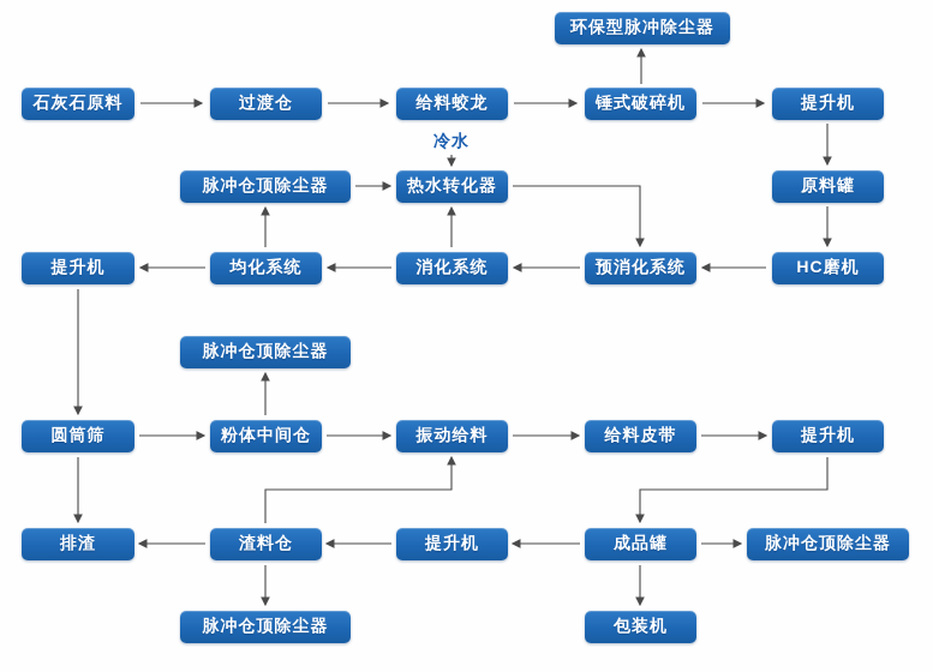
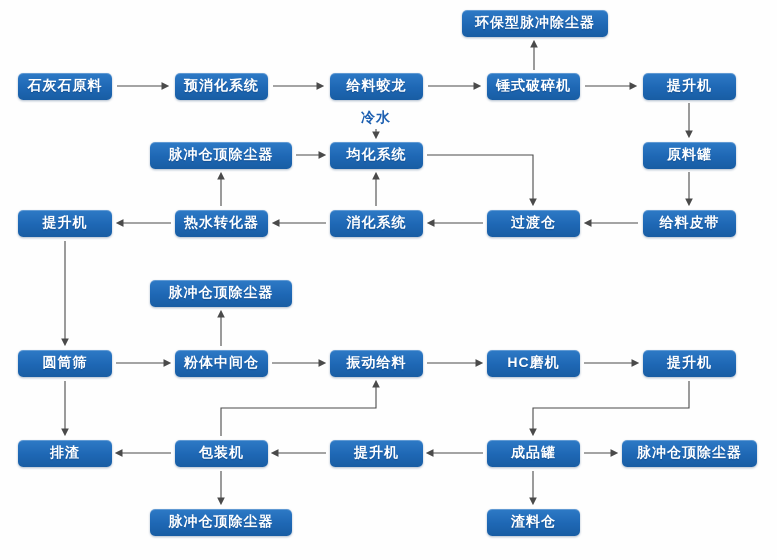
  石灰石原料
- 过渡仓
+ 预消化系统
  给料蛟龙
  锤式破碎机
  提升机
  环保型脉冲除尘器
  脉冲仓顶除尘器
- 热水转化器
+ 均化系统
  原料罐
  提升机
- 均化系统
+ 热水转化器
  消化系统
- 预消化系统
+ 过渡仓
- HC磨机
+ 给料皮带
  脉冲仓顶除尘器
  圆筒筛
  粉体中间仓
  振动给料
- 给料皮带
+ HC磨机
  提升机
  排渣
- 渣料仓
+ 包装机
  提升机
  成品罐
  脉冲仓顶除尘器
  脉冲仓顶除尘器
- 包装机
+ 渣料仓
  冷水
